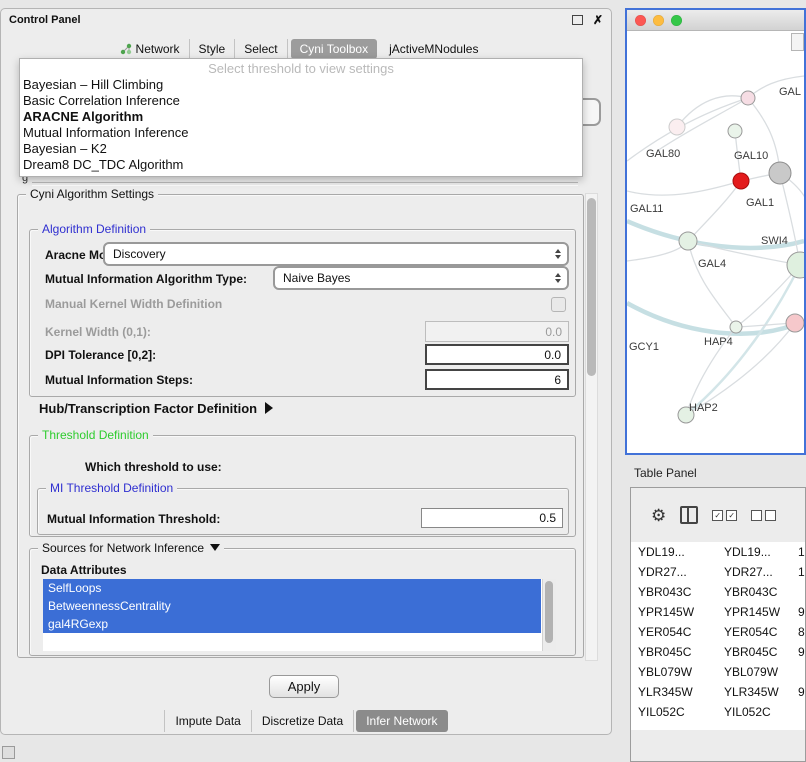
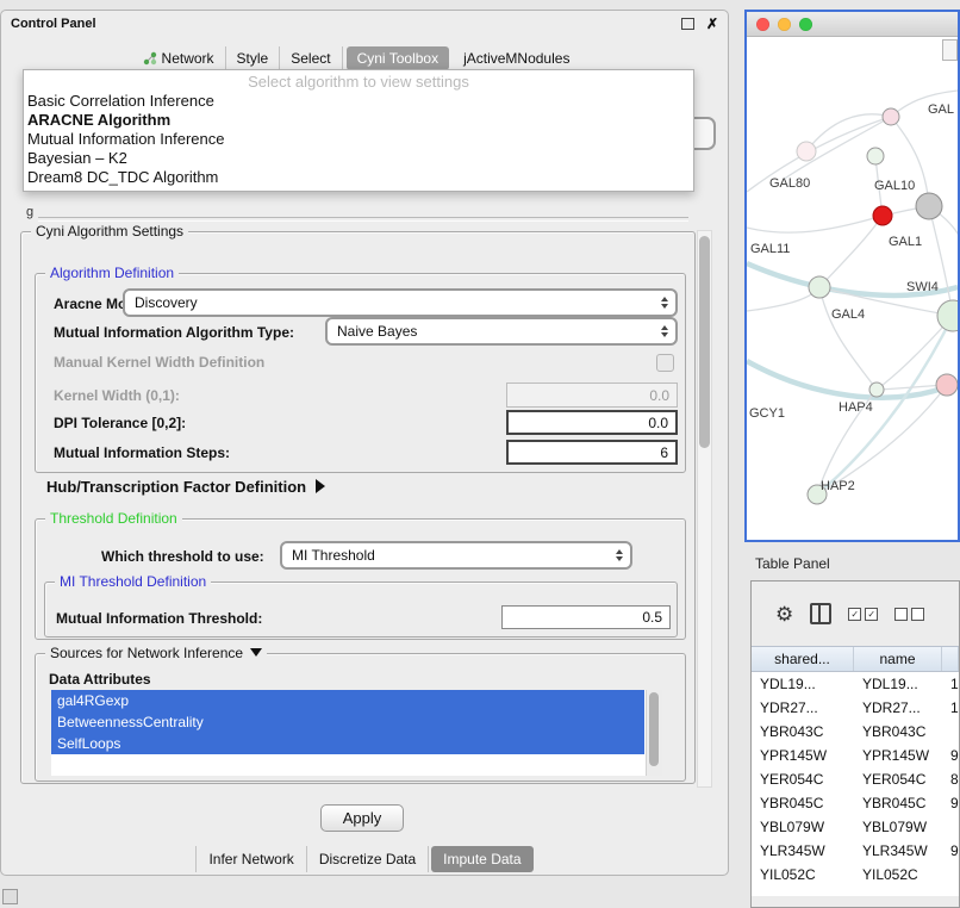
  Control Panel
  ✗
  Network
  Style
  Select
  Cyni Toolbox
  jActiveMNodules
  g
- Select threshold to view settings
+ Select algorithm to view settings
- Bayesian – Hill Climbing
  Basic Correlation Inference
  ARACNE Algorithm
  Mutual Information Inference
  Bayesian – K2
  Dream8 DC_TDC Algorithm
  Cyni Algorithm Settings
  Algorithm Definition
  Discovery
  Mutual Information Algorithm Type:
  Naive Bayes
  Manual Kernel Width Definition
  Kernel Width (0,1):
  0.0
  DPI Tolerance [0,2]:
  0.0
  Mutual Information Steps:
  6
  Hub/Transcription Factor Definition
  Threshold Definition
  Which threshold to use:
+ MI Threshold
  MI Threshold Definition
  Mutual Information Threshold:
  0.5
  Sources for Network Inference
  Data Attributes
- SelfLoops
+ gal4RGexp
  BetweennessCentrality
- gal4RGexp
+ SelfLoops
  Apply
- Impute Data
+ Infer Network
  Discretize Data
- Infer Network
+ Impute Data
  GAL
  GAL80
  GAL10
  GAL11
  GAL1
  SWI4
  GAL4
  GCY1
  HAP4
  HAP2
  Table Panel
  ⚙
  ✓
  ✓
+ shared...
+ name
  YDL19...
  YDL19...
  YDR27...
  YDR27...
  YBR043C
  YBR043C
  YPR145W
  YPR145W
  YER054C
  YER054C
  YBR045C
  YBR045C
  YBL079W
  YBL079W
  YLR345W
  YLR345W
  YIL052C
  YIL052C
